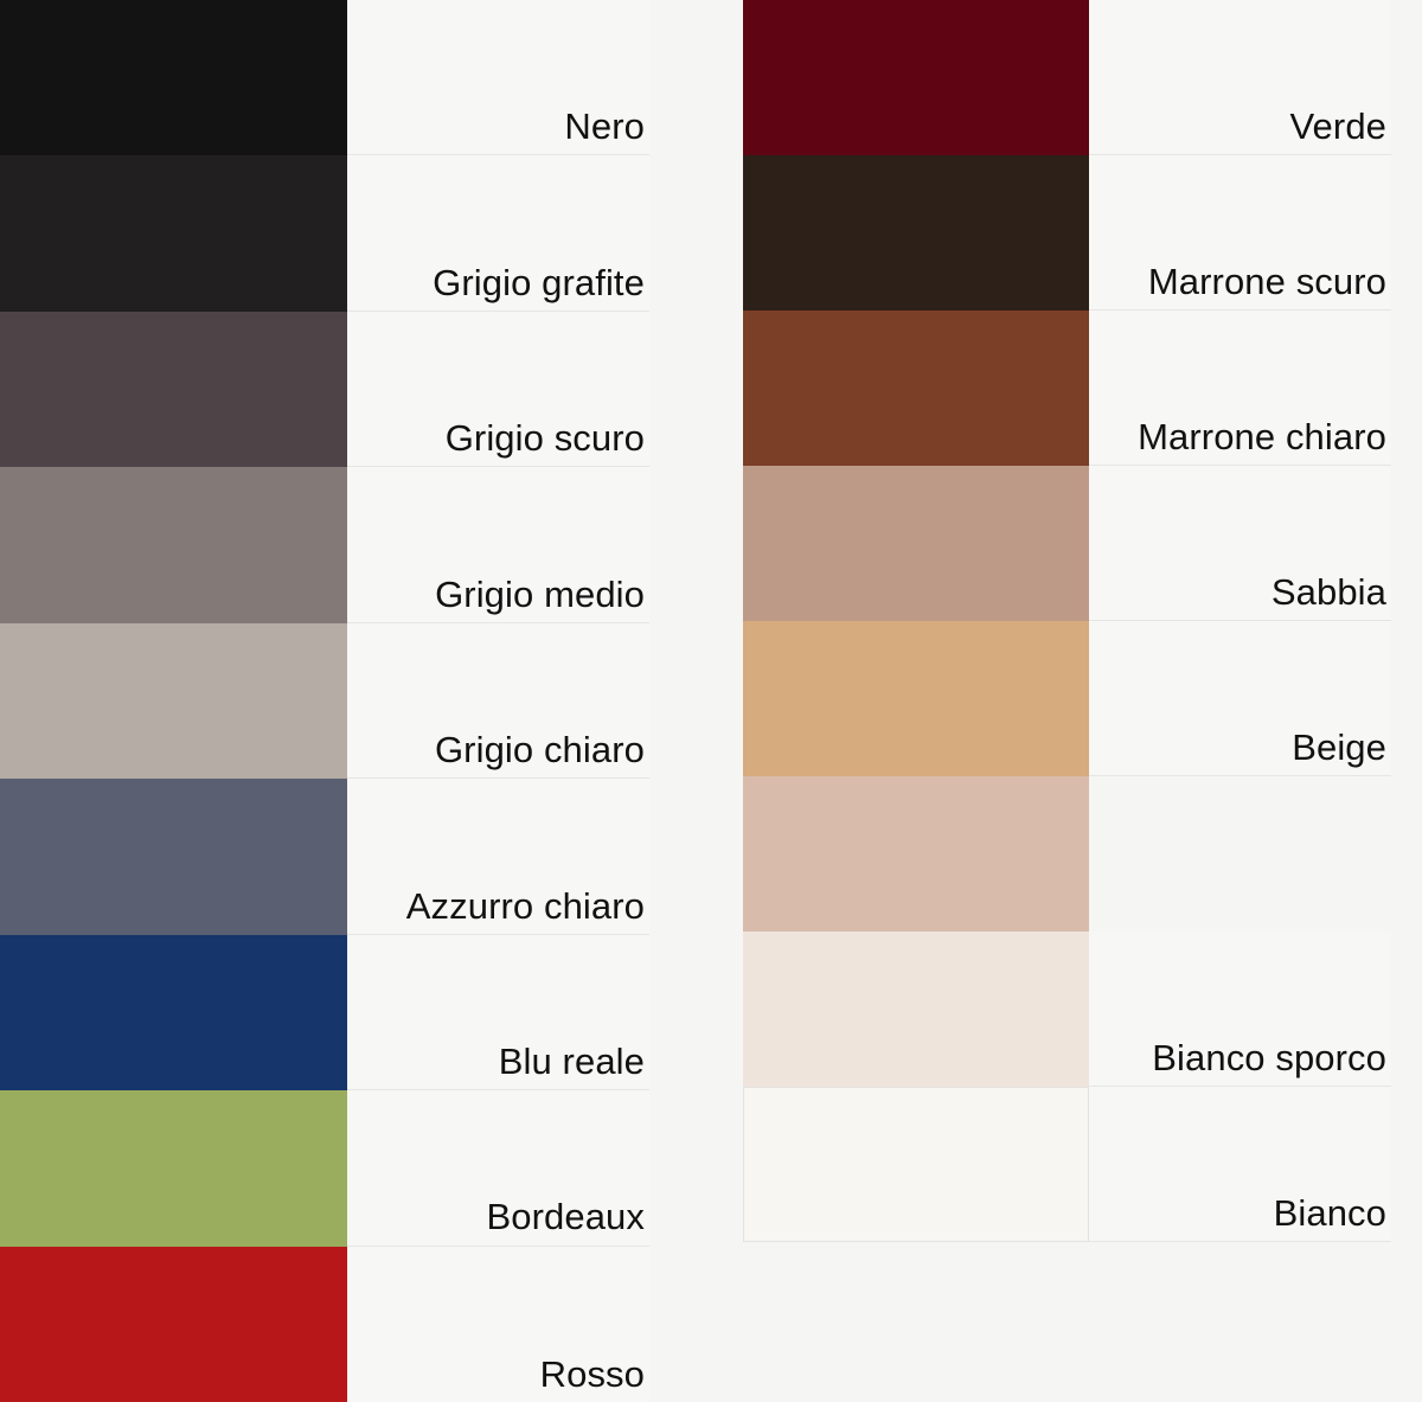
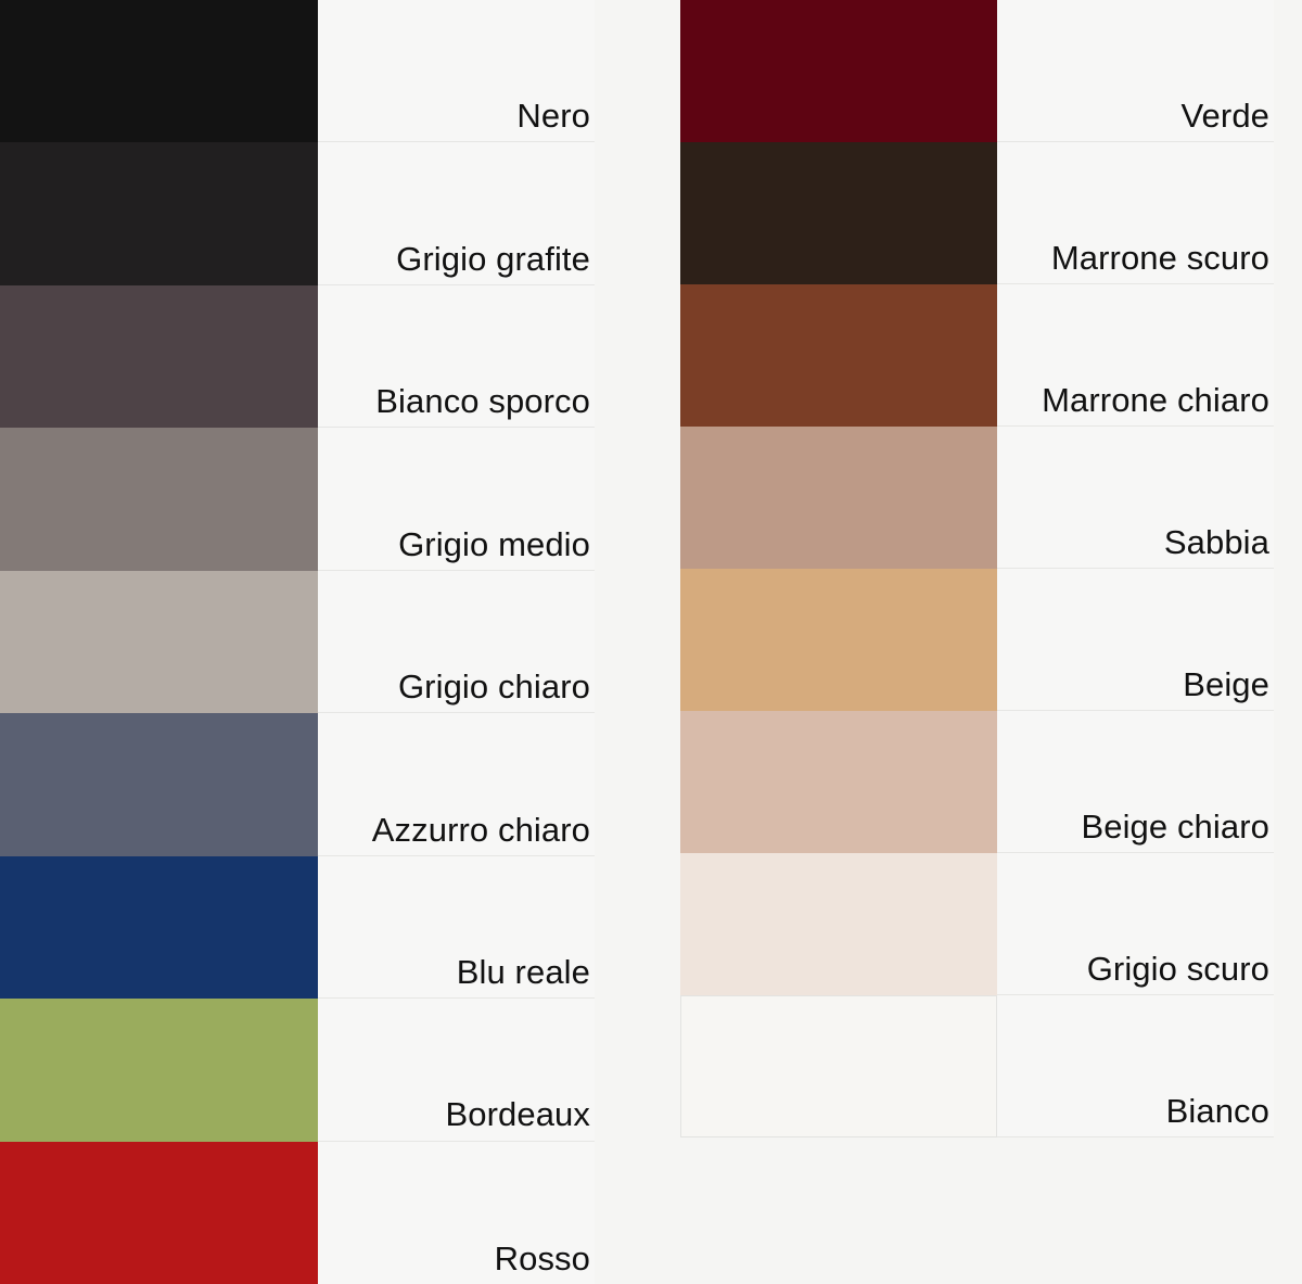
  Nero
  Grigio grafite
- Grigio scuro
+ Bianco sporco
  Grigio medio
  Grigio chiaro
  Azzurro chiaro
  Blu reale
  Bordeaux
  Rosso
  Verde
  Marrone scuro
  Marrone chiaro
  Sabbia
  Beige
+ Beige chiaro
- Bianco sporco
+ Grigio scuro
  Bianco
